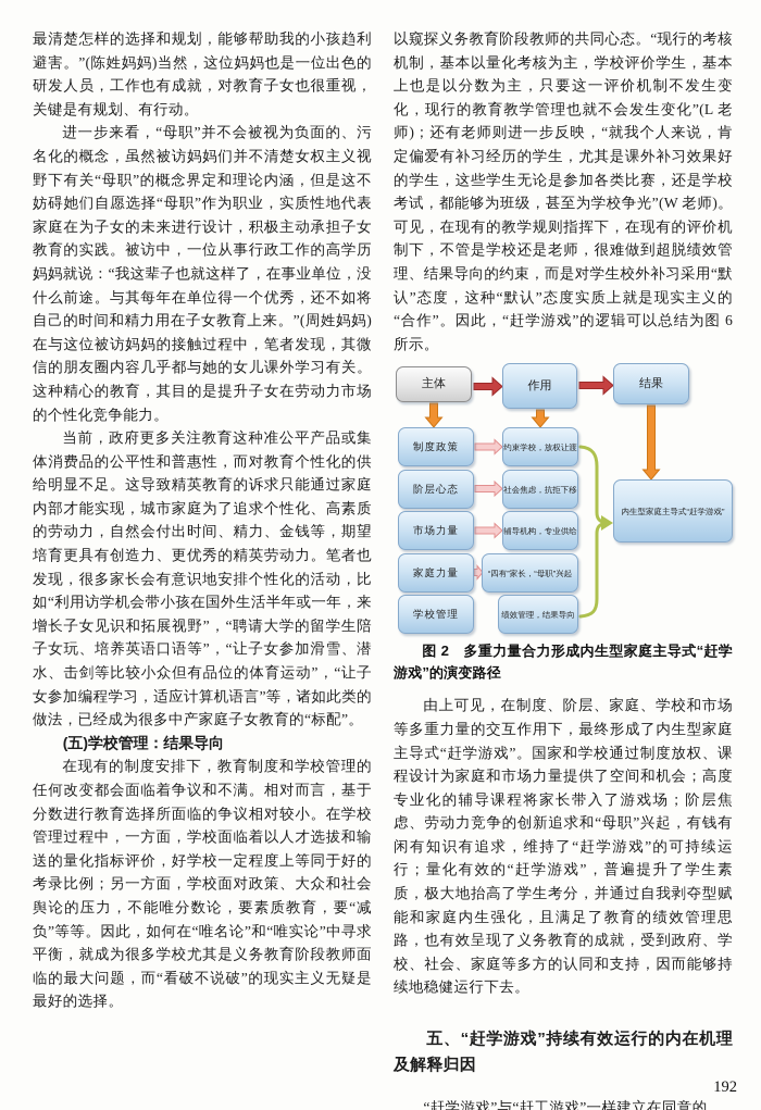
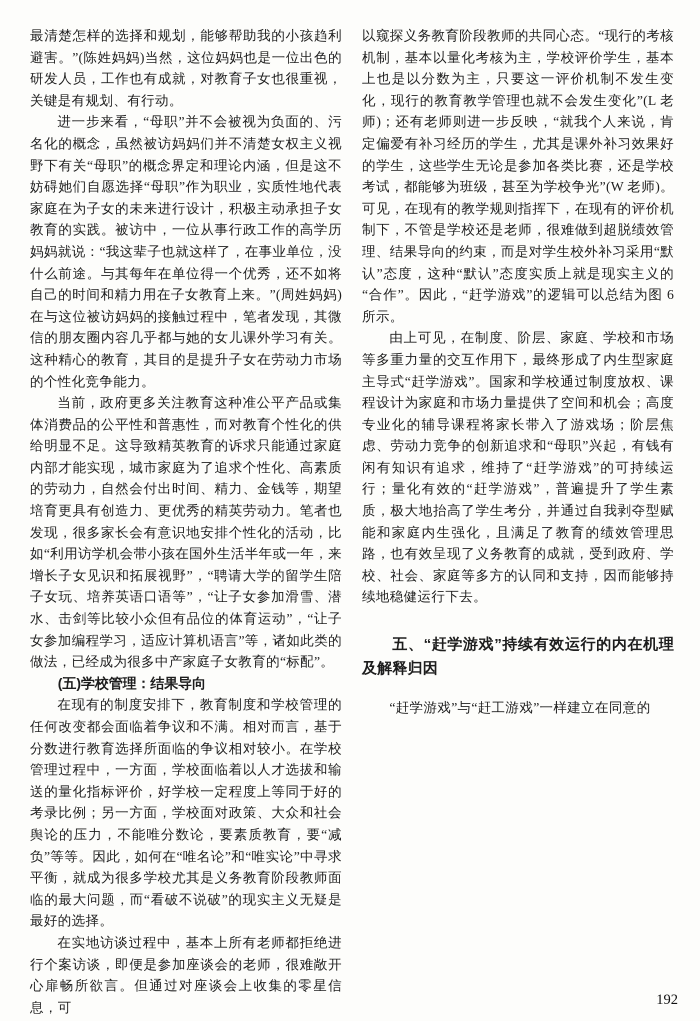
  最清楚怎样的选择和规划，能够帮助我的小孩趋利避害。”(陈姓妈妈)当然，这位妈妈也是一位出色的研发人员，工作也有成就，对教育子女也很重视，关键是有规划、有行动。
  进一步来看，“母职”并不会被视为负面的、污名化的概念，虽然被访妈妈们并不清楚女权主义视野下有关“母职”的概念界定和理论内涵，但是这不妨碍她们自愿选择“母职”作为职业，实质性地代表家庭在为子女的未来进行设计，积极主动承担子女教育的实践。被访中，一位从事行政工作的高学历妈妈就说：“我这辈子也就这样了，在事业单位，没什么前途。与其每年在单位得一个优秀，还不如将自己的时间和精力用在子女教育上来。”(周姓妈妈)在与这位被访妈妈的接触过程中，笔者发现，其微信的朋友圈内容几乎都与她的女儿课外学习有关。这种精心的教育，其目的是提升子女在劳动力市场的个性化竞争能力。
  当前，政府更多关注教育这种准公平产品或集体消费品的公平性和普惠性，而对教育个性化的供给明显不足。这导致精英教育的诉求只能通过家庭内部才能实现，城市家庭为了追求个性化、高素质的劳动力，自然会付出时间、精力、金钱等，期望培育更具有创造力、更优秀的精英劳动力。笔者也发现，很多家长会有意识地安排个性化的活动，比如“利用访学机会带小孩在国外生活半年或一年，来增长子女见识和拓展视野”，“聘请大学的留学生陪子女玩、培养英语口语等”，“让子女参加滑雪、潜水、击剑等比较小众但有品位的体育运动”，“让子女参加编程学习，适应计算机语言”等，诸如此类的做法，已经成为很多中产家庭子女教育的“标配”。
  (五)学校管理：结果导向
  在现有的制度安排下，教育制度和学校管理的任何改变都会面临着争议和不满。相对而言，基于分数进行教育选择所面临的争议相对较小。在学校管理过程中，一方面，学校面临着以人才选拔和输送的量化指标评价，好学校一定程度上等同于好的考录比例；另一方面，学校面对政策、大众和社会舆论的压力，不能唯分数论，要素质教育，要“减负”等等。因此，如何在“唯名论”和“唯实论”中寻求平衡，就成为很多学校尤其是义务教育阶段教师面临的最大问题，而“看破不说破”的现实主义无疑是最好的选择。
+ 在实地访谈过程中，基本上所有老师都拒绝进行个案访谈，即便是参加座谈会的老师，很难敞开心扉畅所欲言。但通过对座谈会上收集的零星信息，可
  以窥探义务教育阶段教师的共同心态。“现行的考核机制，基本以量化考核为主，学校评价学生，基本上也是以分数为主，只要这一评价机制不发生变化，现行的教育教学管理也就不会发生变化”(L 老师)；还有老师则进一步反映，“就我个人来说，肯定偏爱有补习经历的学生，尤其是课外补习效果好的学生，这些学生无论是参加各类比赛，还是学校考试，都能够为班级，甚至为学校争光”(W 老师)。可见，在现有的教学规则指挥下，在现有的评价机制下，不管是学校还是老师，很难做到超脱绩效管理、结果导向的约束，而是对学生校外补习采用“默认”态度，这种“默认”态度实质上就是现实主义的“合作”。因此，“赶学游戏”的逻辑可以总结为图 6 所示。
- 主体
- 作用
- 结果
- 制度政策
- 阶层心态
- 市场力量
- 家庭力量
- 学校管理
- 约束学校，放权让渡
- 社会焦虑，抗拒下移
- 辅导机构，专业供给
- “四有”家长，“母职”兴起
- 绩效管理，结果导向
- 内生型家庭主导式“赶学游戏”
- 图 2 多重力量合力形成内生型家庭主导式“赶学游戏”的演变路径
  由上可见，在制度、阶层、家庭、学校和市场等多重力量的交互作用下，最终形成了内生型家庭主导式“赶学游戏”。国家和学校通过制度放权、课程设计为家庭和市场力量提供了空间和机会；高度专业化的辅导课程将家长带入了游戏场；阶层焦虑、劳动力竞争的创新追求和“母职”兴起，有钱有闲有知识有追求，维持了“赶学游戏”的可持续运行；量化有效的“赶学游戏”，普遍提升了学生素质，极大地抬高了学生考分，并通过自我剥夺型赋能和家庭内生强化，且满足了教育的绩效管理思路，也有效呈现了义务教育的成就，受到政府、学校、社会、家庭等多方的认同和支持，因而能够持续地稳健运行下去。
  五、“赶学游戏”持续有效运行的内在机理及解释归因
  “赶学游戏”与“赶工游戏”一样建立在同意的
  192
